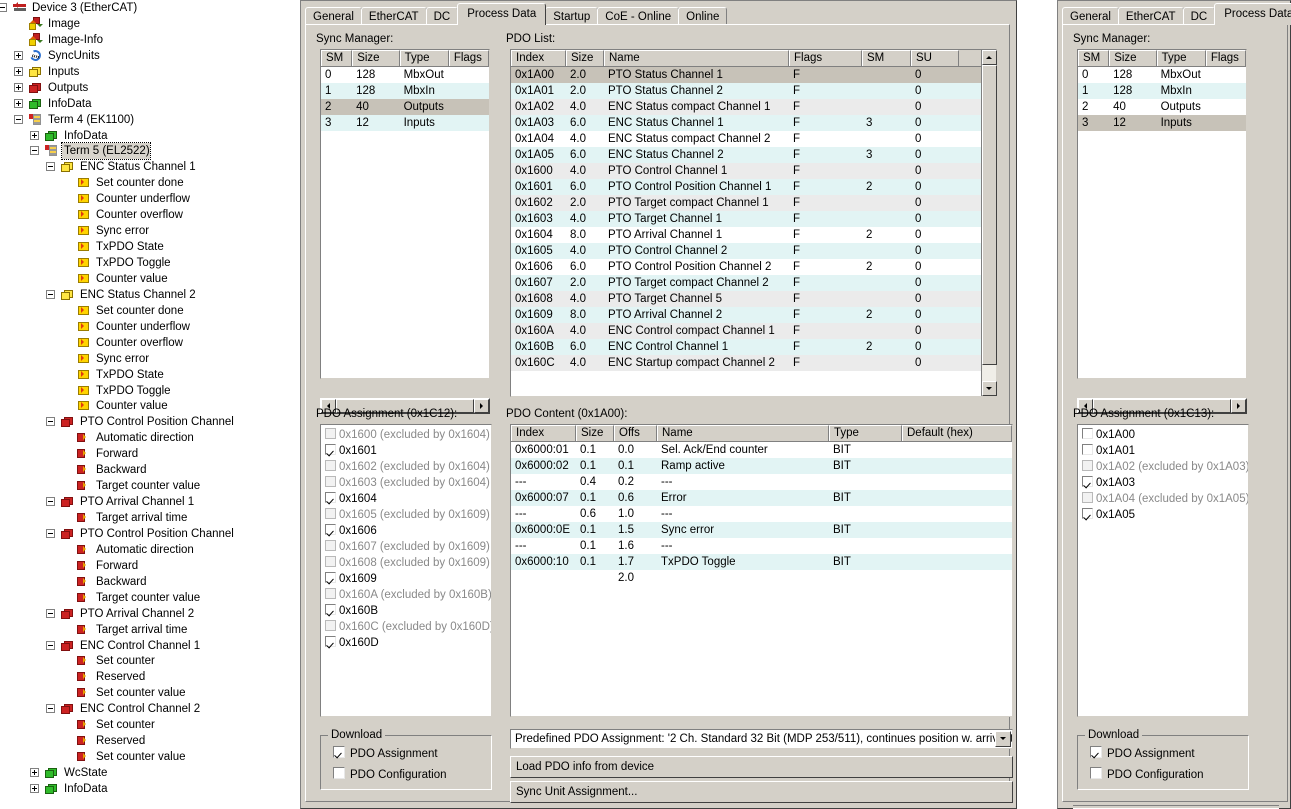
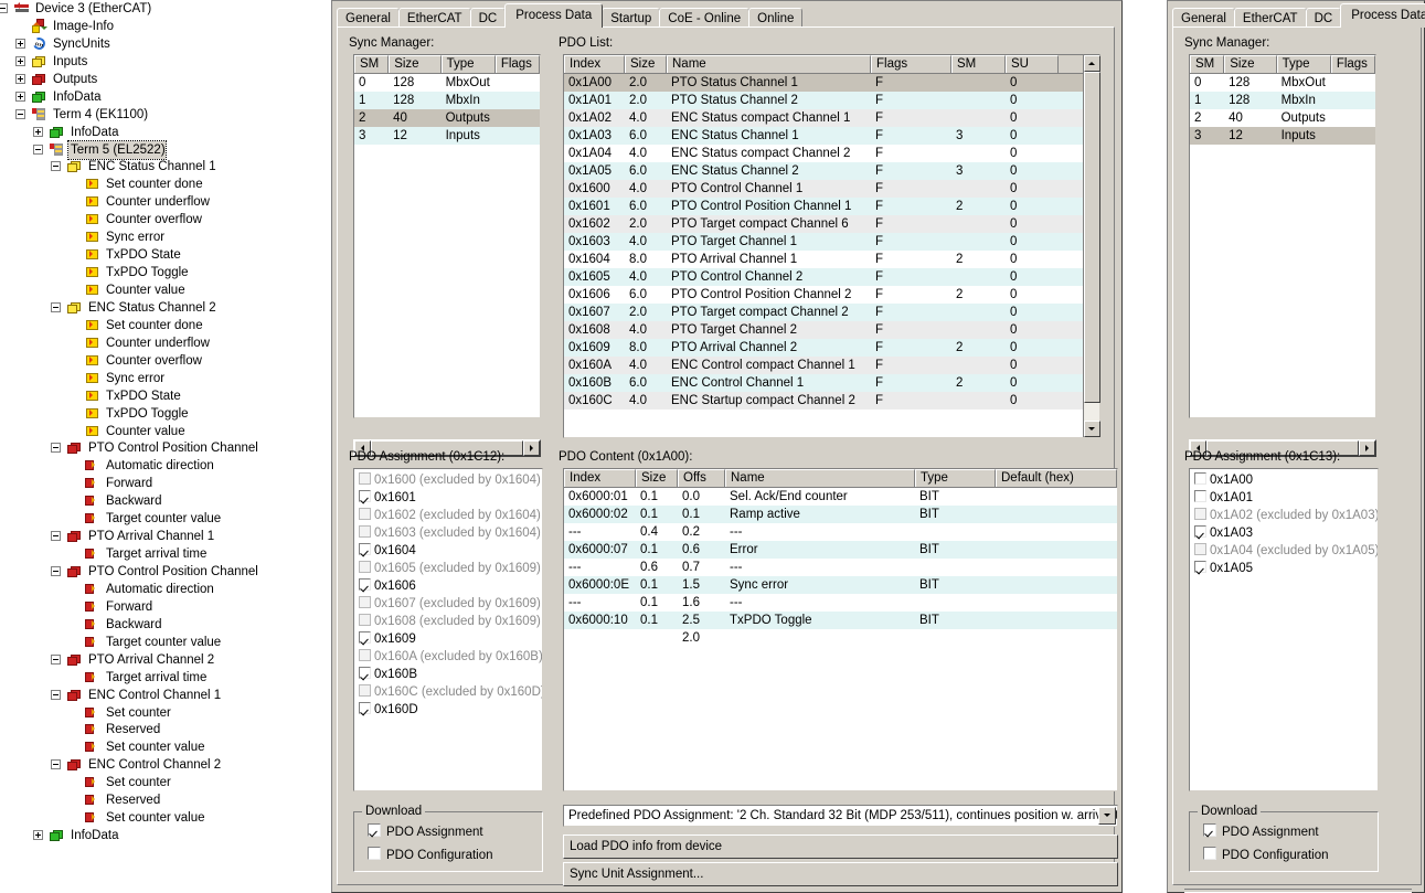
  Device 3 (EtherCAT)
- Image
  Image-Info
  SyncUnits
  Inputs
  Outputs
  InfoData
  Term 4 (EK1100)
  InfoData
  Term 5 (EL2522)
  ENC Status Channel 1
  Set counter done
  Counter underflow
  Counter overflow
  Sync error
  TxPDO State
  TxPDO Toggle
  Counter value
  ENC Status Channel 2
  Set counter done
  Counter underflow
  Counter overflow
  Sync error
  TxPDO State
  TxPDO Toggle
  Counter value
  PTO Control Position Channel
  Automatic direction
  Forward
  Backward
  Target counter value
  PTO Arrival Channel 1
  Target arrival time
  PTO Control Position Channel
  Automatic direction
  Forward
  Backward
  Target counter value
  PTO Arrival Channel 2
  Target arrival time
  ENC Control Channel 1
  Set counter
  Reserved
  Set counter value
  ENC Control Channel 2
  Set counter
  Reserved
  Set counter value
- WcState
  InfoData
  General EtherCAT DC Process Data Startup CoE - Online Online
  Sync Manager:
  SM
  Size
  Type
  Flags
  0
  128
  MbxOut
  1
  128
  MbxIn
  2
  40
  Outputs
  3
  12
  Inputs
  PDO List:
  Index
  Size
  Name
  Flags
  SM
  SU
  0x1A00
  2.0
  PTO Status Channel 1
  F
  0
  0x1A01
  2.0
  PTO Status Channel 2
  F
  0
  0x1A02
  4.0
  ENC Status compact Channel 1
  F
  0
  0x1A03
  6.0
  ENC Status Channel 1
  F
  3
  0
  0x1A04
  4.0
  ENC Status compact Channel 2
  F
  0
  0x1A05
  6.0
  ENC Status Channel 2
  F
  3
  0
  0x1600
  4.0
  PTO Control Channel 1
  F
  0
  0x1601
  6.0
  PTO Control Position Channel 1
  F
  2
  0
  0x1602
  2.0
- PTO Target compact Channel 1
+ PTO Target compact Channel 6
  F
  0
  0x1603
  4.0
  PTO Target Channel 1
  F
  0
  0x1604
  8.0
  PTO Arrival Channel 1
  F
  2
  0
  0x1605
  4.0
  PTO Control Channel 2
  F
  0
  0x1606
  6.0
  PTO Control Position Channel 2
  F
  2
  0
  0x1607
  2.0
  PTO Target compact Channel 2
  F
  0
  0x1608
  4.0
- PTO Target Channel 5
+ PTO Target Channel 2
  F
  0
  0x1609
  8.0
  PTO Arrival Channel 2
  F
  2
  0
  0x160A
  4.0
  ENC Control compact Channel 1
  F
  0
  0x160B
  6.0
  ENC Control Channel 1
  F
  2
  0
  0x160C
  4.0
  ENC Startup compact Channel 2
  F
  0
  PDO Assignment (0x1C12):
  0x1600 (excluded by 0x1604)
  0x1601
  0x1602 (excluded by 0x1604)
  0x1603 (excluded by 0x1604)
  0x1604
  0x1605 (excluded by 0x1609)
  0x1606
  0x1607 (excluded by 0x1609)
  0x1608 (excluded by 0x1609)
  0x1609
  0x160A (excluded by 0x160B)
  0x160B
  0x160C (excluded by 0x160D
  0x160D
  PDO Content (0x1A00):
  Index
  Size
  Offs
  Name
  Type
  Default (hex)
  0x6000:01
  0.1
  0.0
  Sel. Ack/End counter
  BIT
  0x6000:02
  0.1
  0.1
  Ramp active
  BIT
  ---
  0.4
  0.2
  ---
  0x6000:07
  0.1
  0.6
  Error
  BIT
  ---
  0.6
- 1.0
+ 0.7
  ---
  0x6000:0E
  0.1
  1.5
  Sync error
  BIT
  ---
  0.1
  1.6
  ---
  0x6000:10
  0.1
- 1.7
+ 2.5
  TxPDO Toggle
  BIT
  2.0
  Download
  PDO Assignment
  PDO Configuration
  Predefined PDO Assignment: '2 Ch. Standard 32 Bit (MDP 253/511), continues position w. arri t
  Load PDO info from device
  Sync Unit Assignment...
  General EtherCAT DC Process Data
  Sync Manager:
  SM
  Size
  Type
  Flags
  0
  128
  MbxOut
  1
  128
  MbxIn
  2
  40
  Outputs
  3
  12
  Inputs
  PDO Assignment (0x1C13):
  0x1A00
  0x1A01
  0x1A02 (excluded by 0x1A03)
  0x1A03
  0x1A04 (excluded by 0x1A05)
  0x1A05
  Download
  PDO Assignment
  PDO Configuration
